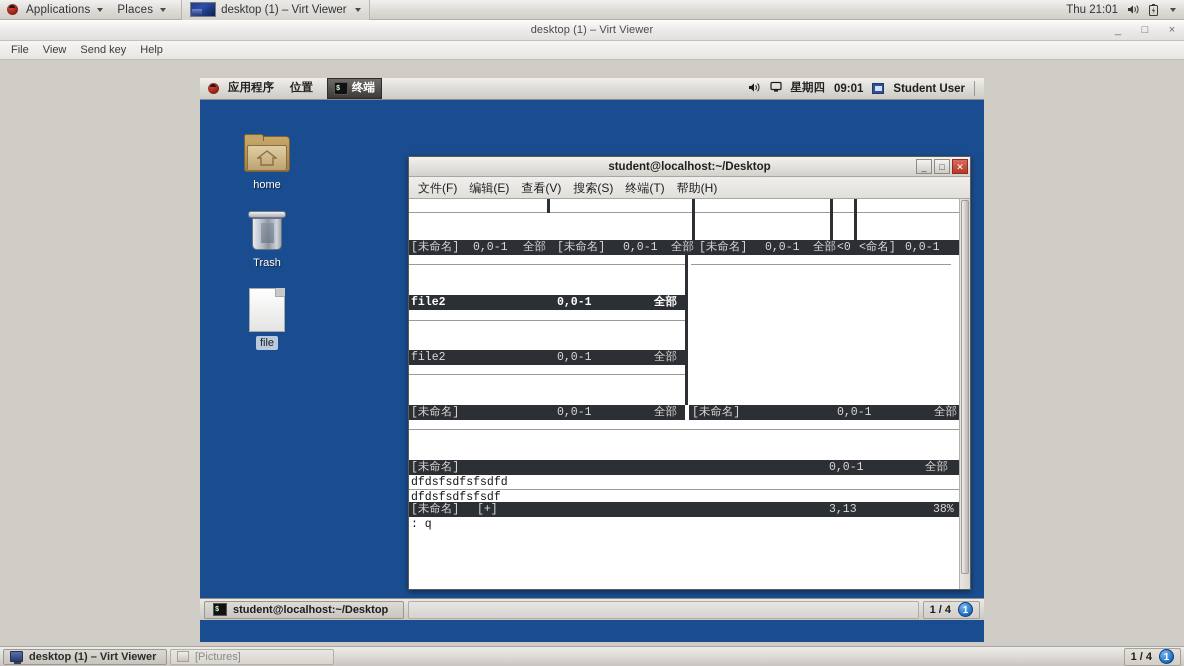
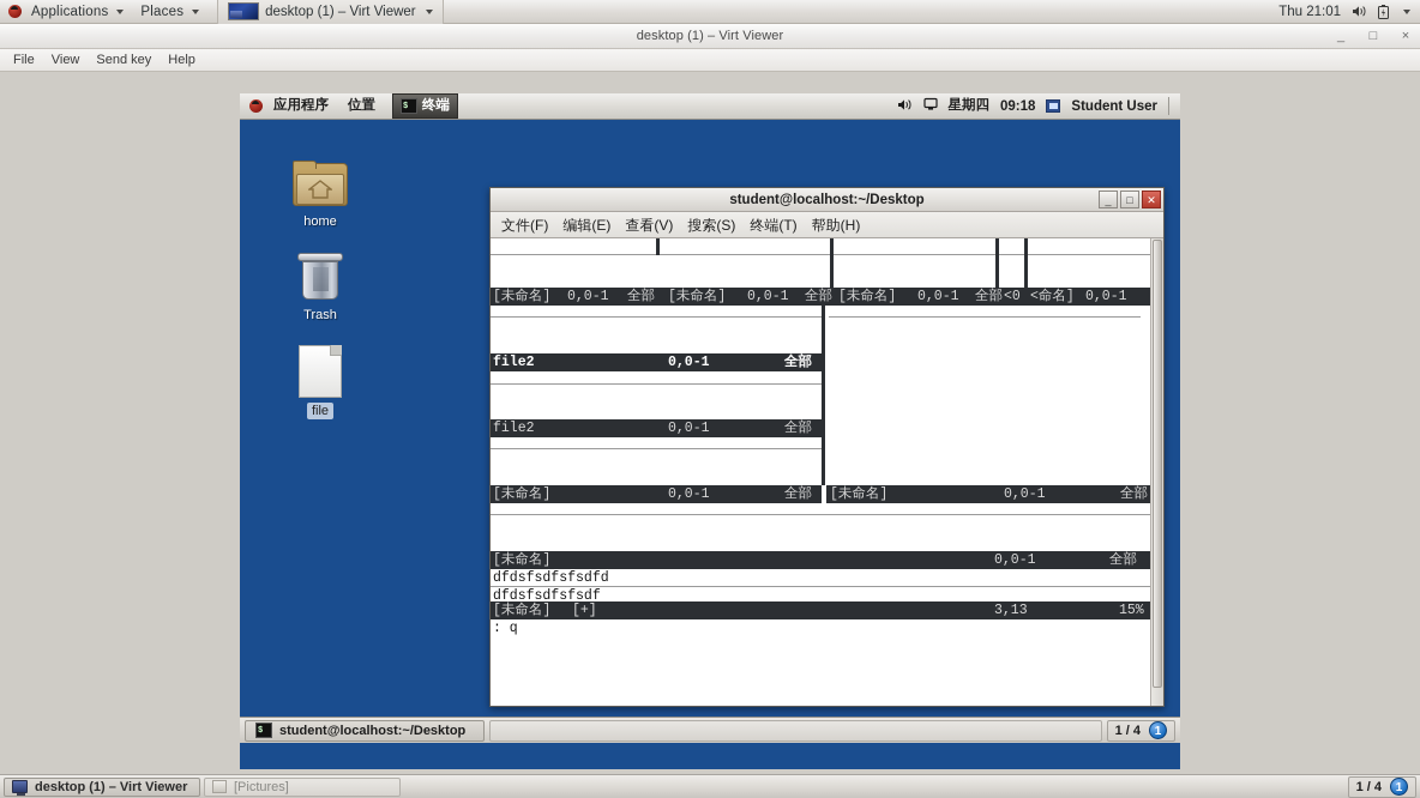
  Applications
  Places
  desktop (1) – Virt Viewer
  Thu 21:01
  desktop (1) – Virt Viewer
  _
  □
  ×
  File
  View
  Send key
  Help
  应用程序
  位置
  $
  终端
  星期四
- 09:01
+ 09:18
  Student User
  home
  Trash
  file
  student@localhost:~/Desktop
  _
  □
  ✕
  文件(F)
  编辑(E)
  查看(V)
  搜索(S)
  终端(T)
  帮助(H)
  [未命名]
  0,0-1
  全部
  [未命名]
  0,0-1
  全部
  [未命名]
  0,0-1
  全部
  <0
  <命名]
  0,0-1
  file2
  0,0-1
  全部
  file2
  0,0-1
  全部
  [未命名]
  0,0-1
  全部
  [未命名]
  0,0-1
  全部
  [未命名]
  0,0-1
  全部
  dfdsfsdfsfsdfd
  dfdsfsdfsfsdf
  [未命名]
  [+]
  3,13
- 38%
+ 15%
  : q
  $
  student@localhost:~/Desktop
  1 / 4
  1
  desktop (1) – Virt Viewer
  [Pictures]
  1 / 4
  1
